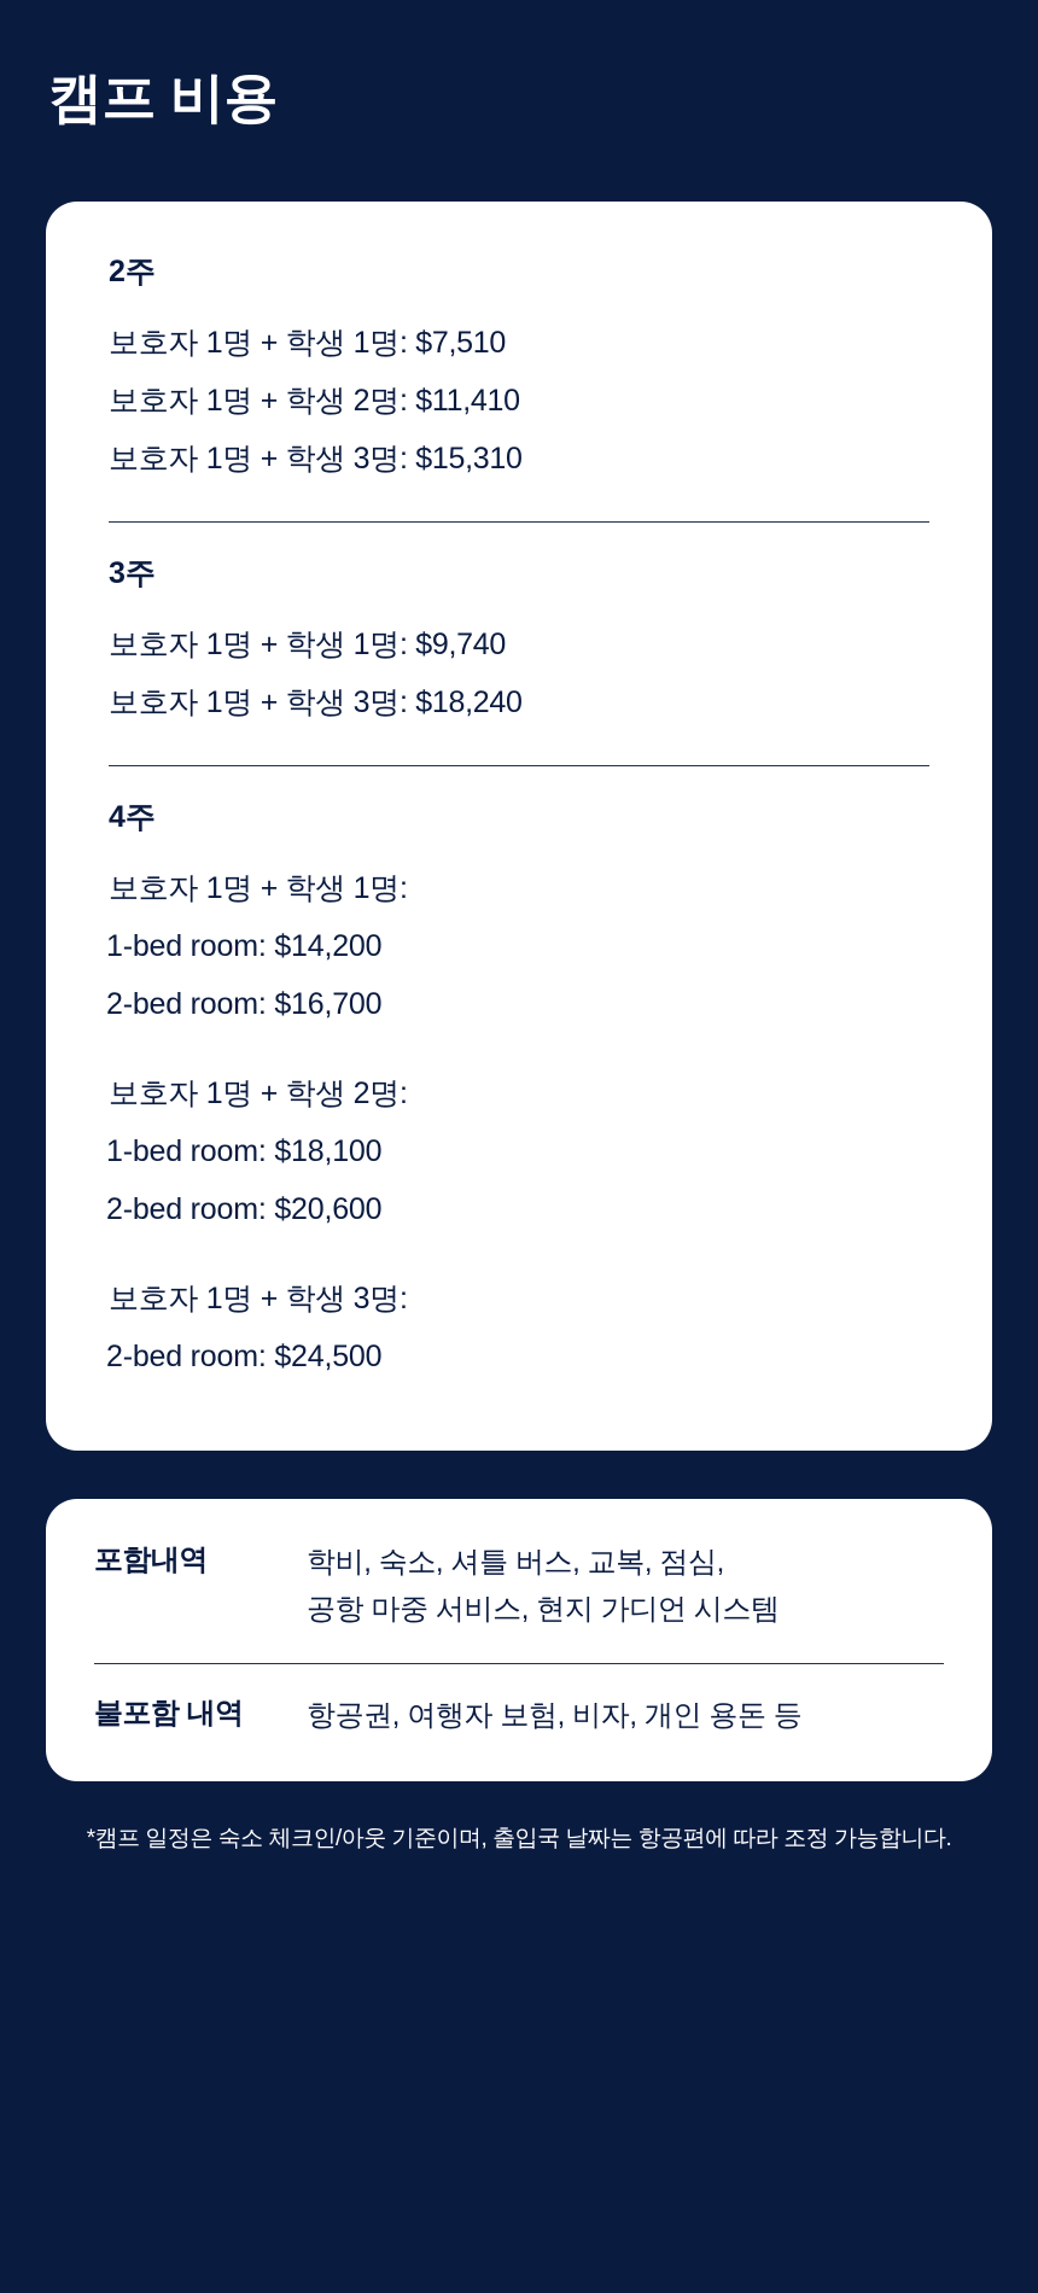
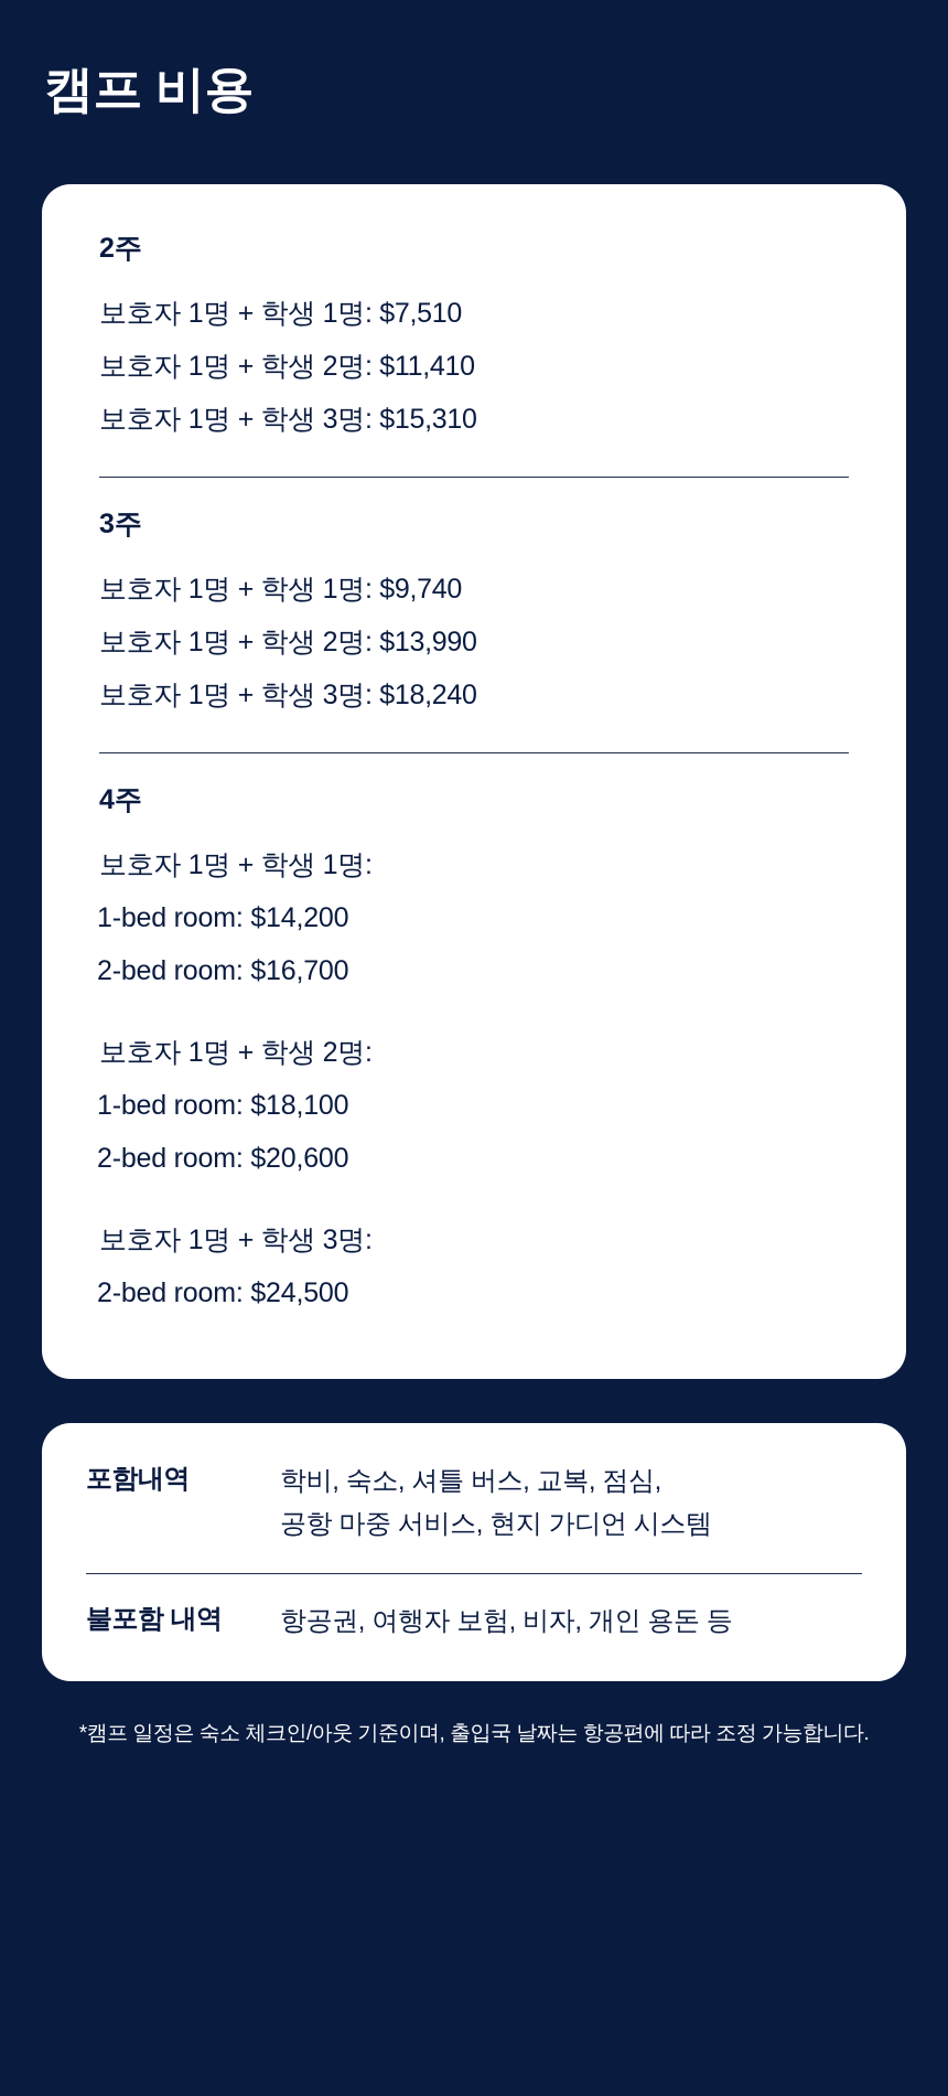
  캠프 비용
  2주
  보호자 1명 + 학생 1명: $7,510
  보호자 1명 + 학생 2명: $11,410
  보호자 1명 + 학생 3명: $15,310
  3주
  보호자 1명 + 학생 1명: $9,740
+ 보호자 1명 + 학생 2명: $13,990
  보호자 1명 + 학생 3명: $18,240
  4주
  보호자 1명 + 학생 1명:
  1-bed room: $14,200
  2-bed room: $16,700
  보호자 1명 + 학생 2명:
  1-bed room: $18,100
  2-bed room: $20,600
  보호자 1명 + 학생 3명:
  2-bed room: $24,500
  포함내역
  학비, 숙소, 셔틀 버스, 교복, 점심,
  공항 마중 서비스, 현지 가디언 시스템
  불포함 내역
  항공권, 여행자 보험, 비자, 개인 용돈 등
  *캠프 일정은 숙소 체크인/아웃 기준이며, 출입국 날짜는 항공편에 따라 조정 가능합니다.
